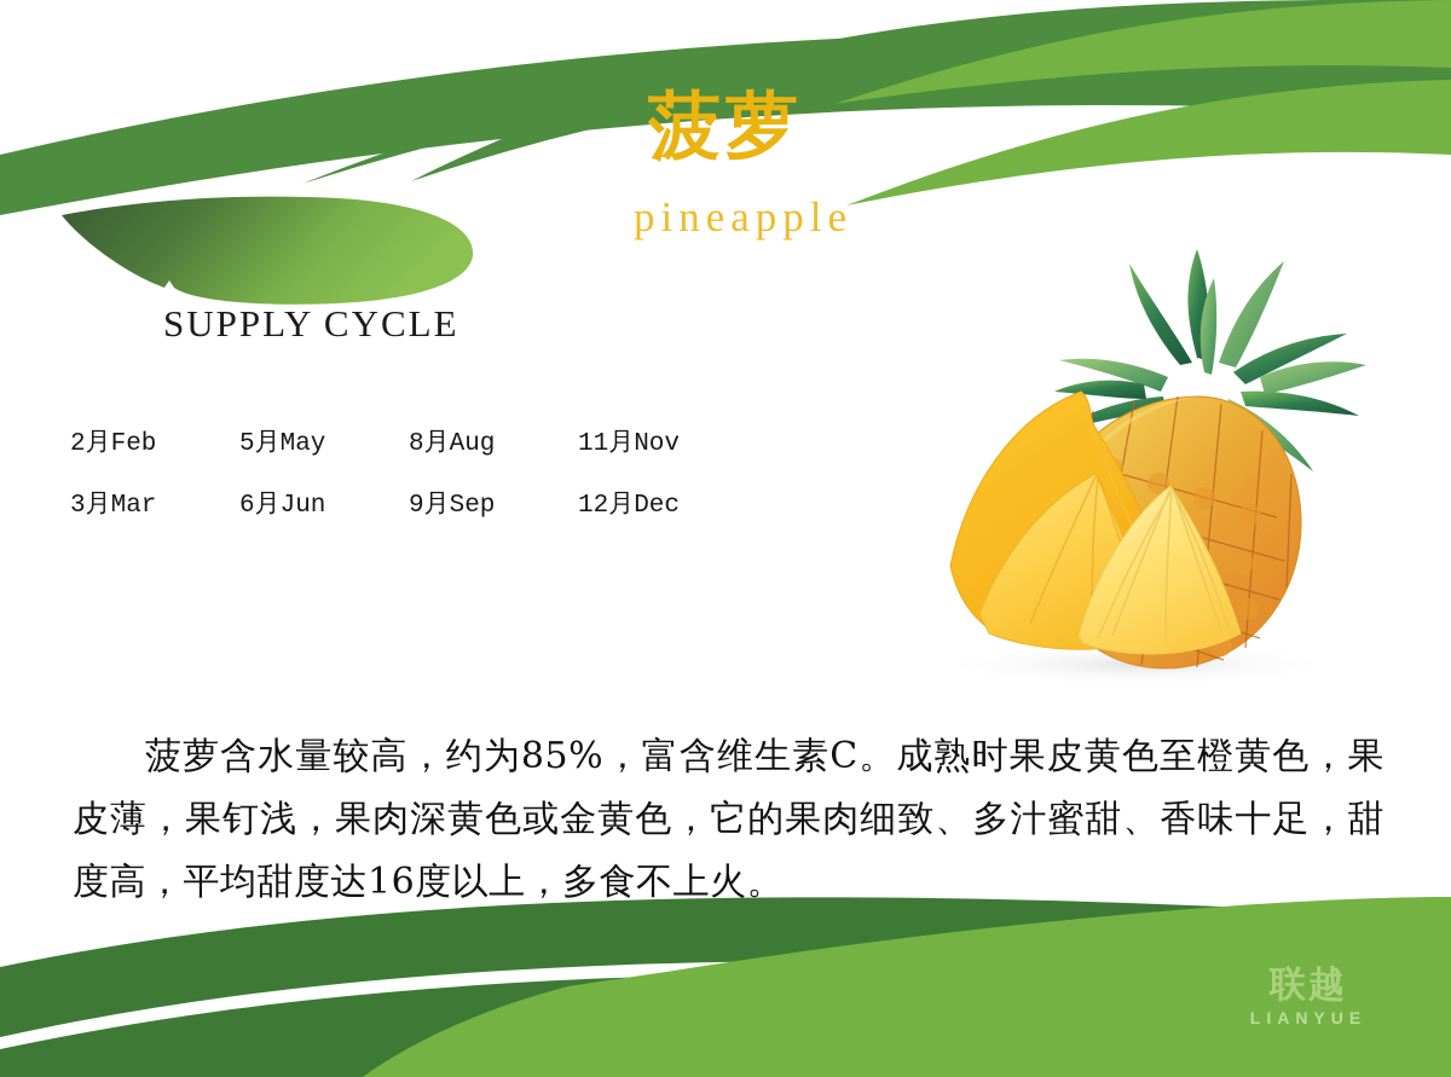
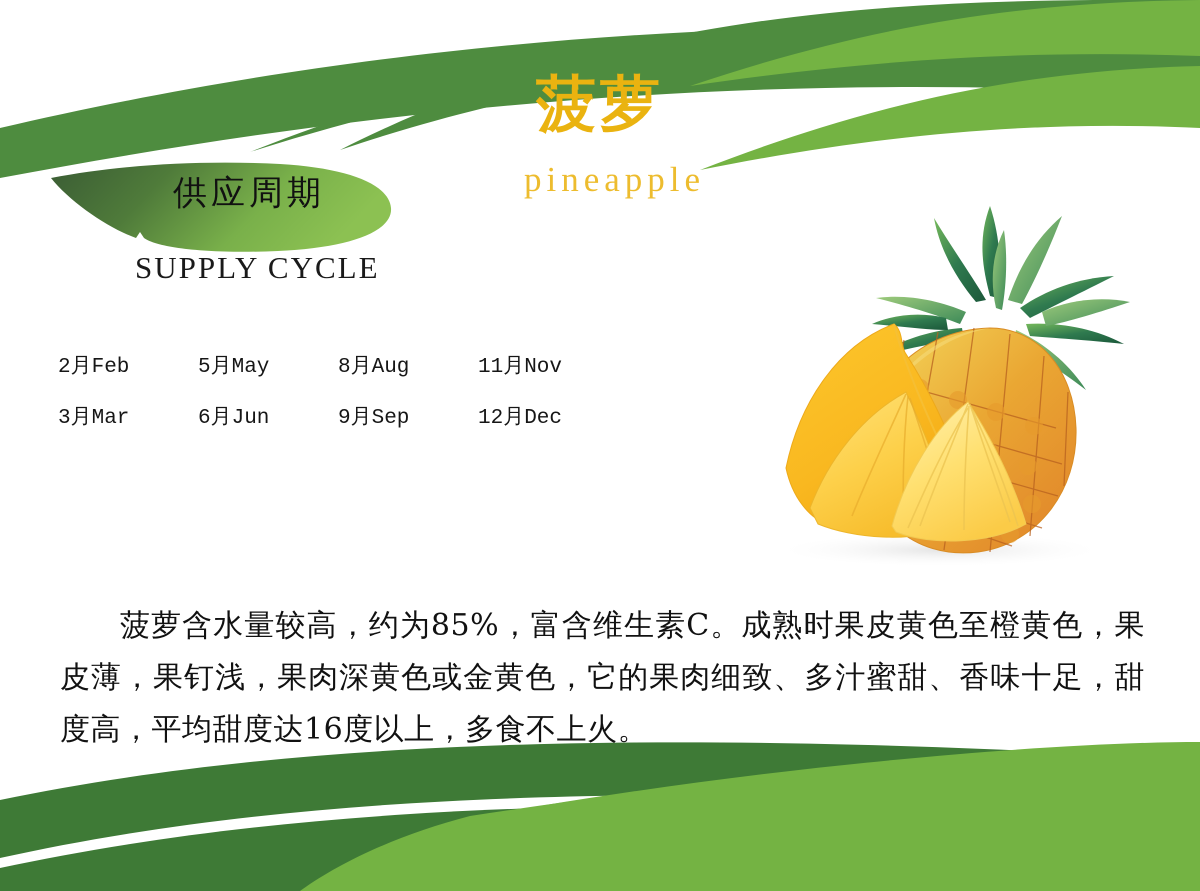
+ 供应周期
  SUPPLY CYCLE
  菠萝
  pineapple
  2月Feb
  5月May
  8月Aug
  11月Nov
  3月Mar
  6月Jun
  9月Sep
  12月Dec
  菠萝含水量较高，约为85%，富含维生素C。成熟时果皮黄色至橙黄色，果皮薄，果钉浅，果肉深黄色或金黄色，它的果肉细致、多汁蜜甜、香味十足，甜度高，平均甜度达16度以上，多食不上火。
- 联越
- LIANYUE
